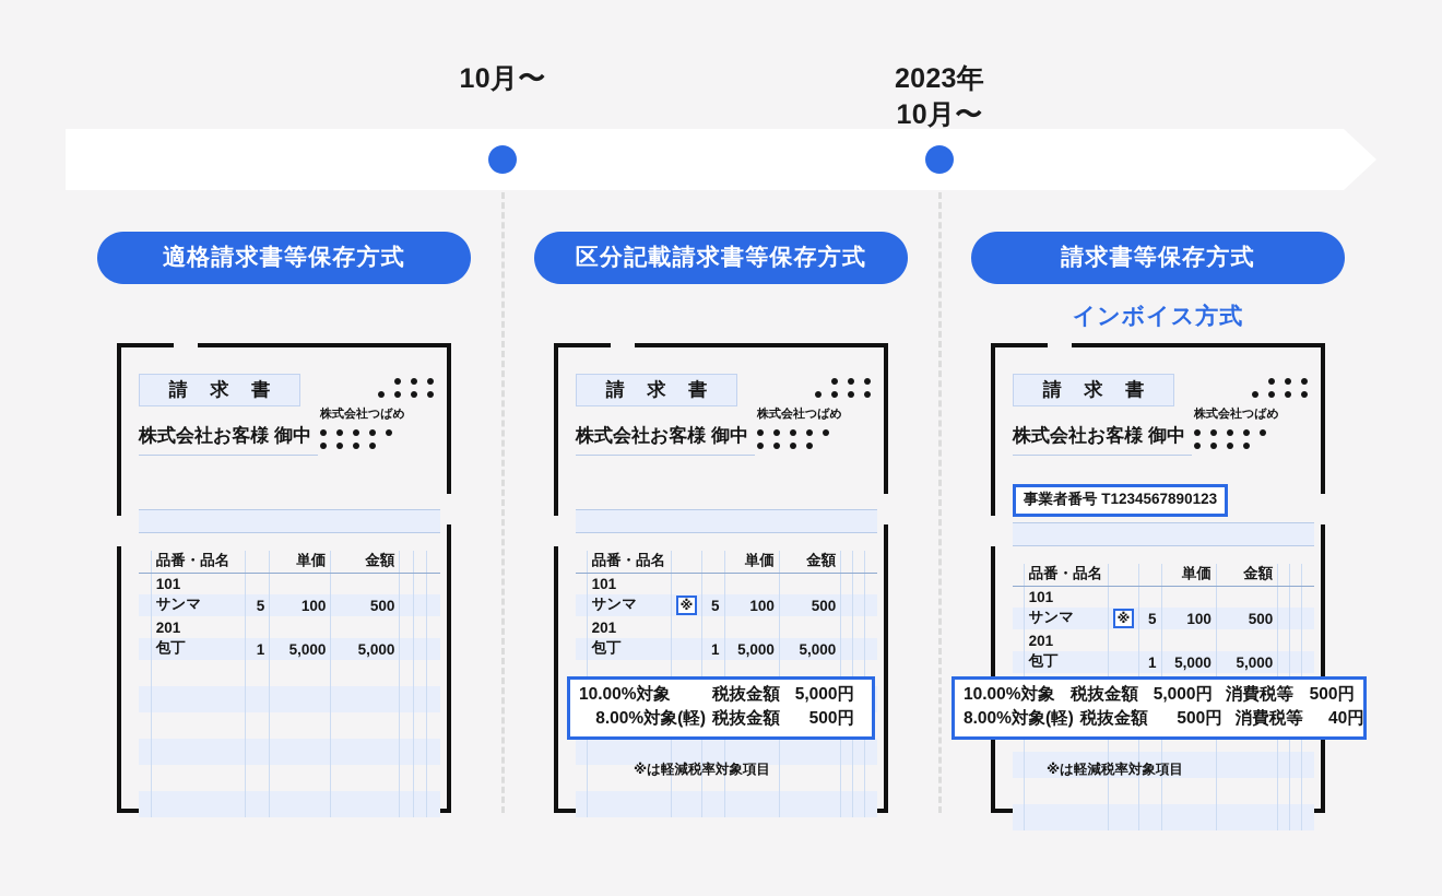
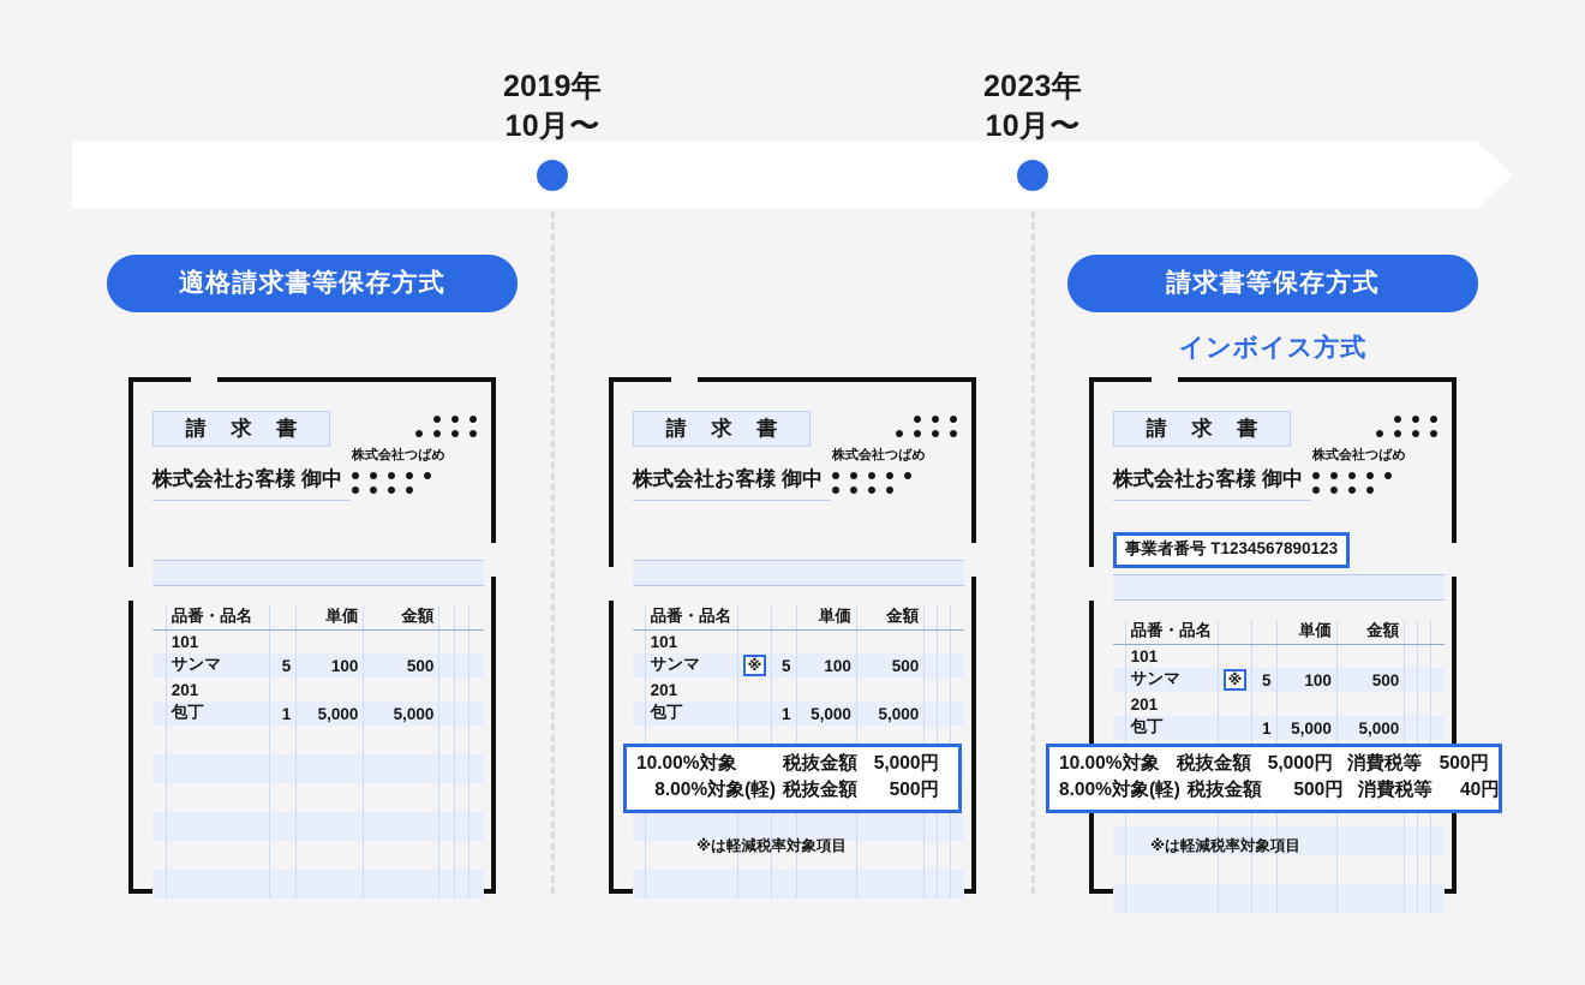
+ 2019年
  10月〜
  2023年
  10月〜
  適格請求書等保存方式
  請 求 書
  株式会社お客様 御中
  株式会社つばめ
  	品番・品名		単価	金額
  	101
  	サンマ	5	100	500
  	201
  	包丁	1	5,000	5,000
- 区分記載請求書等保存方式
  請 求 書
  株式会社お客様 御中
  株式会社つばめ
  	品番・品名			単価	金額
  	101
  	サンマ	※	5	100	500
  	201
  	包丁		1	5,000	5,000
  10.00%対象
  税抜金額
  5,000円
  8.00%対象(軽)
  税抜金額
  500円
  ※は軽減税率対象項目
  請求書等保存方式
  インボイス方式
  請 求 書
  株式会社お客様 御中
  株式会社つばめ
  事業者番号 T1234567890123
  	品番・品名			単価	金額
  	101
  	サンマ	※	5	100	500
  	201
  	包丁		1	5,000	5,000
  10.00%対象
  税抜金額
  5,000円
  消費税等
  500円
  8.00%対象(軽)
  税抜金額
  500円
  消費税等
  40円
  ※は軽減税率対象項目
